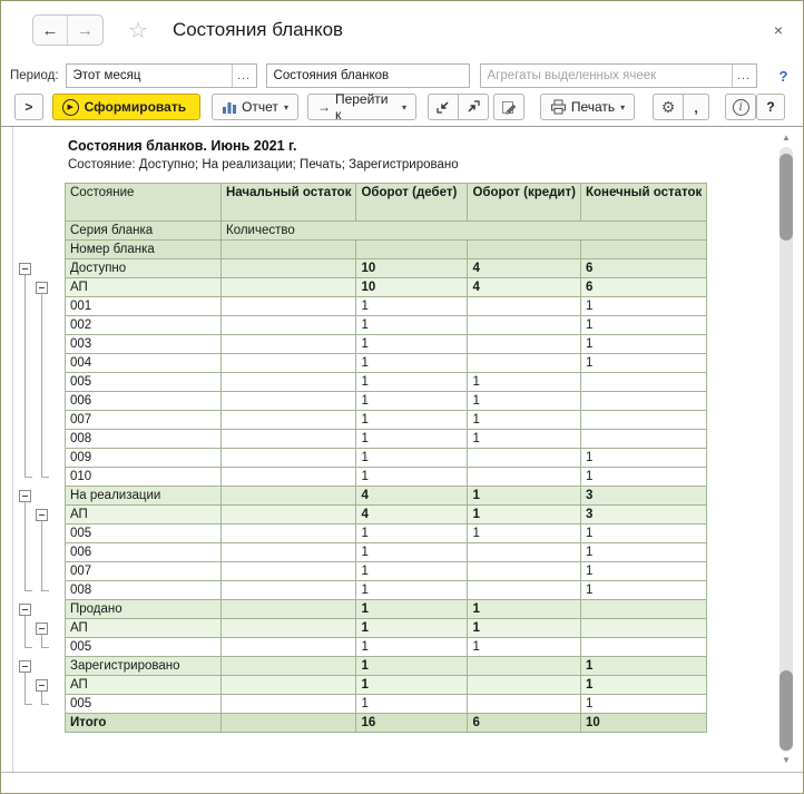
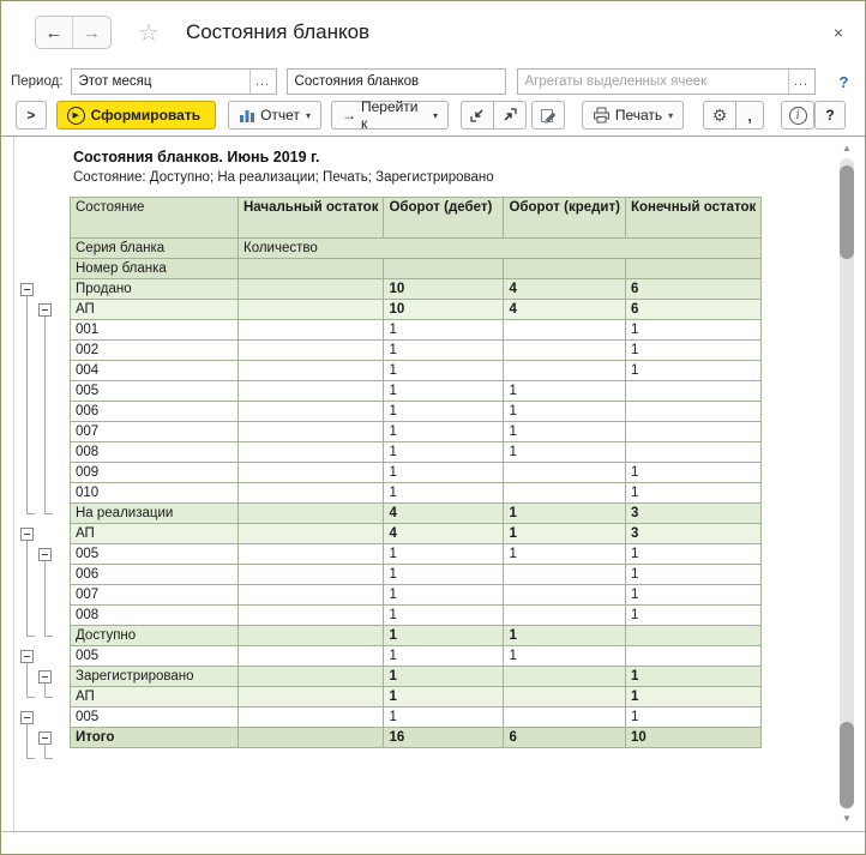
  ←
  →
  ☆
  Состояния бланков
  ×
  Период:
  Этот месяц
  ...
  Состояния бланков
  Агрегаты выделенных ячеек
  ...
  ?
  >
  Сформировать
  Отчет
  ▾
  →
  Перейти к
  ▾
  Печать
  ▾
  ⚙
  ,
  i
  ?
- Состояния бланков. Июнь 2021 г.
+ Состояния бланков. Июнь 2019 г.
  Состояние: Доступно; На реализации; Печать; Зарегистрировано
  Состояние	Начальный остаток	Оборот (дебет)	Оборот (кредит)	Конечный остаток
  Серия бланка	Количество
  Номер бланка
- Доступно		10	4	6
+ Продано		10	4	6
  АП		10	4	6
  001		1		1
  002		1		1
- 003		1		1
  004		1		1
  005		1	1
  006		1	1
  007		1	1
  008		1	1
  009		1		1
  010		1		1
  На реализации		4	1	3
  АП		4	1	3
  005		1	1	1
  006		1		1
  007		1		1
  008		1		1
- Продано		1	1
+ Доступно		1	1
- АП		1	1
  005		1	1
  Зарегистрировано		1		1
  АП		1		1
  005		1		1
  Итого		16	6	10
  ▲
  ▼
